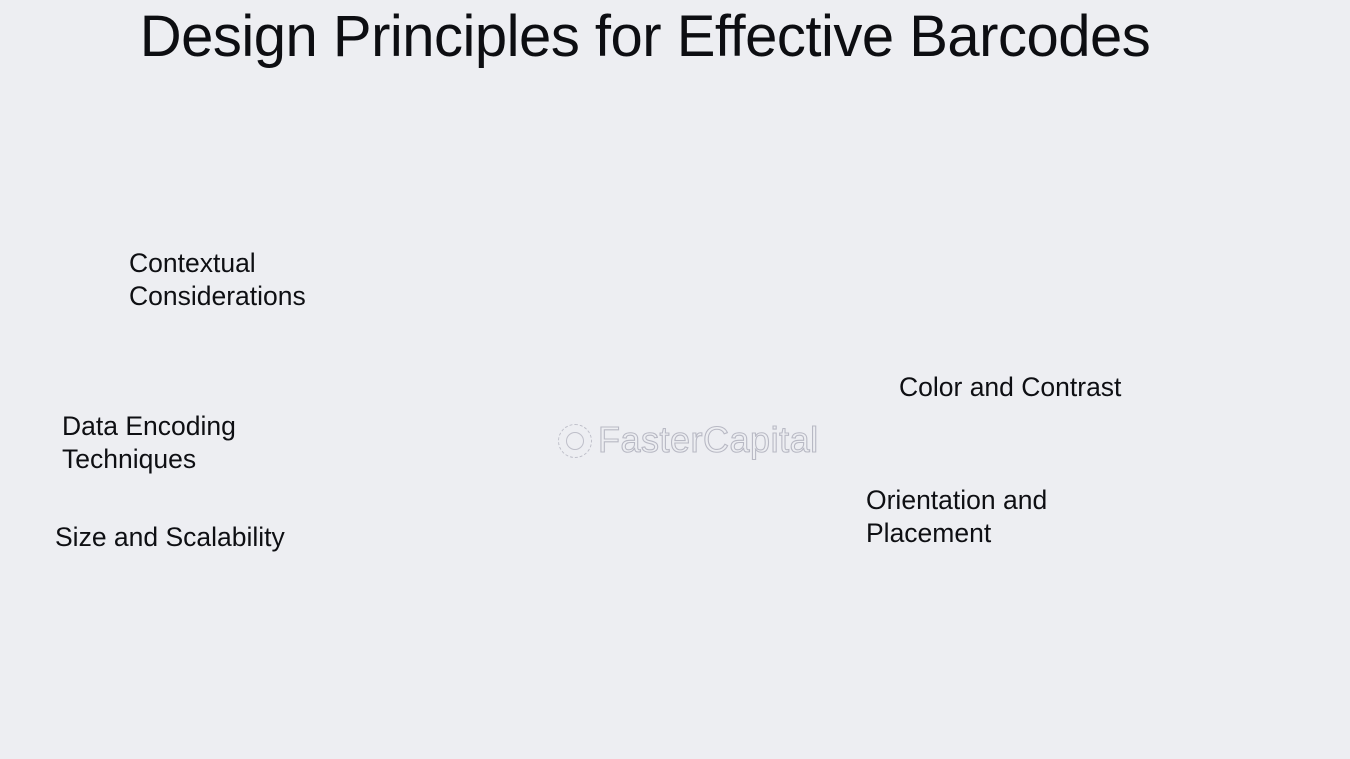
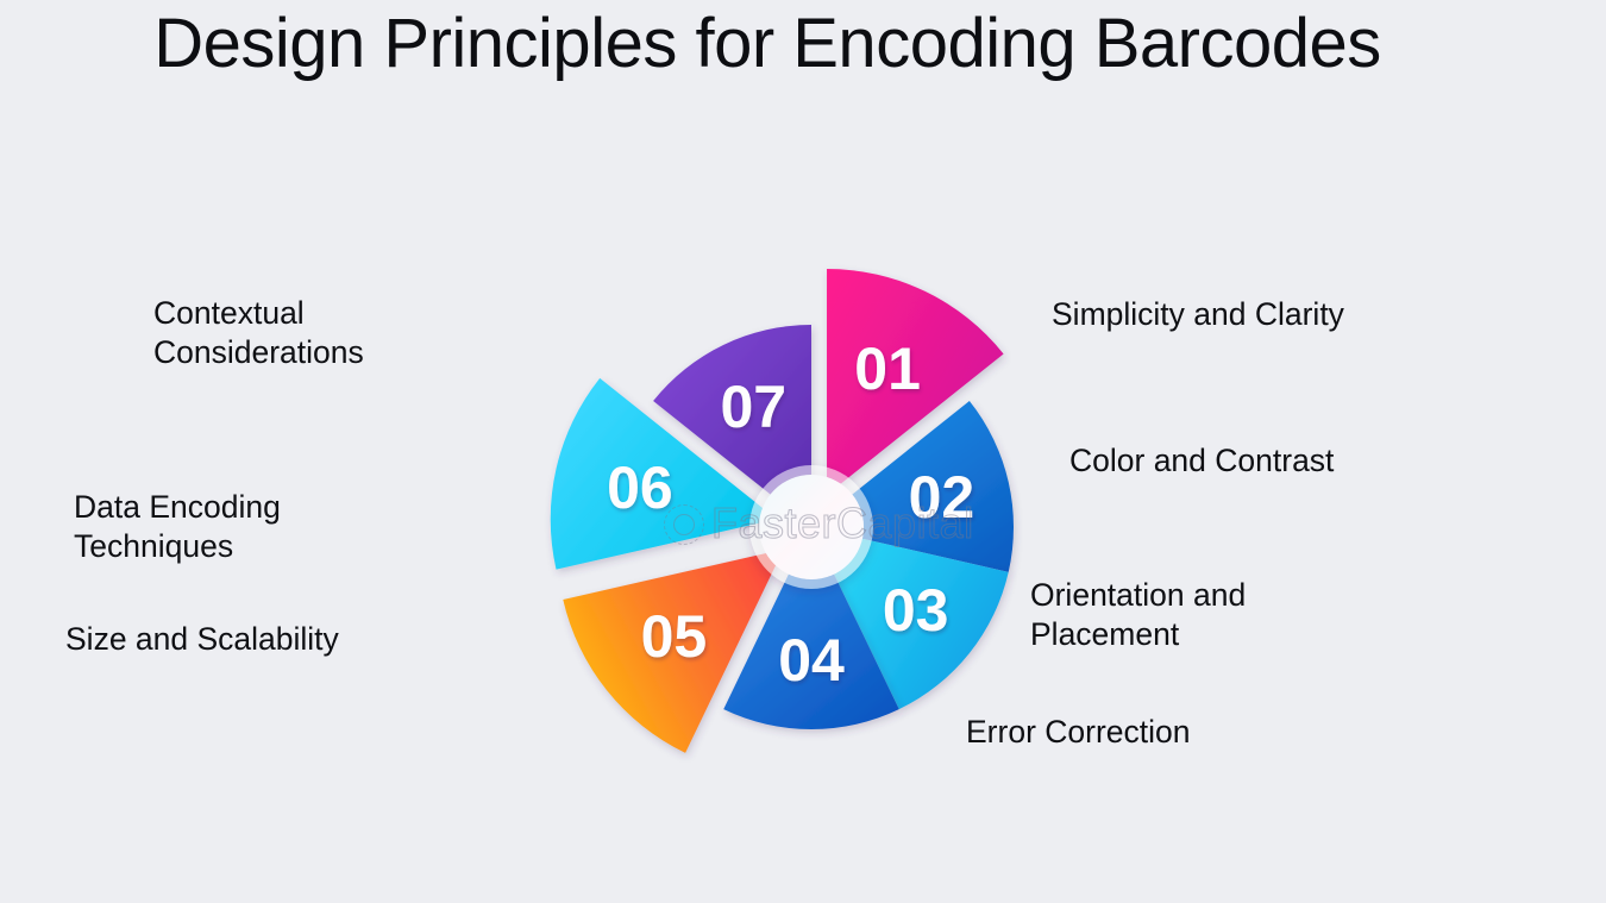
- Design Principles for Effective Barcodes
+ Design Principles for Encoding Barcodes
+ 01
+ 02
+ 03
+ 04
+ 05
+ 06
+ 07
+ Simplicity and Clarity
  Color and Contrast
  Orientation and
  Placement
+ Error Correction
  Size and Scalability
  Data Encoding
  Techniques
  Contextual
  Considerations
  FasterCapital
